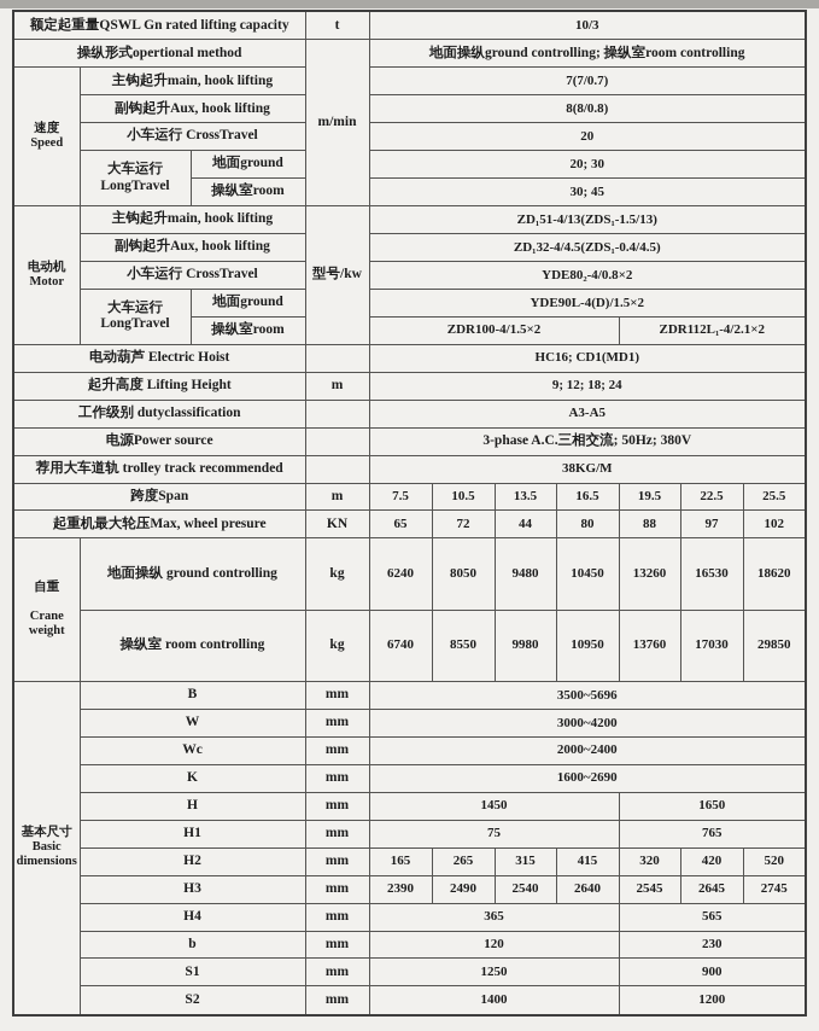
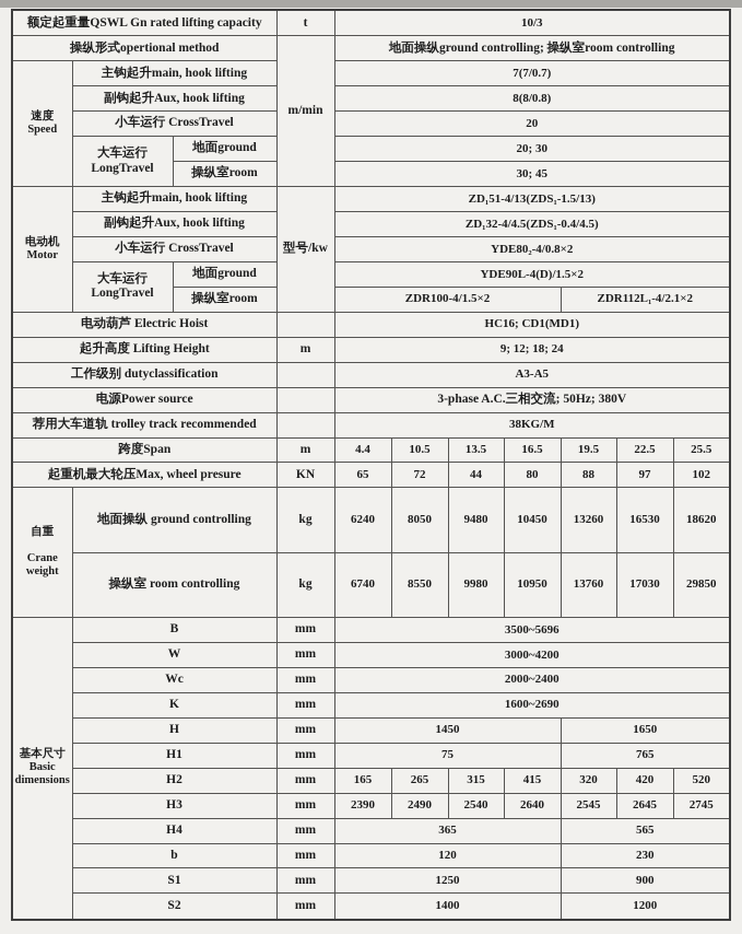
  额定起重量QSWL Gn rated lifting capacity	t	10/3
  操纵形式opertional method	m/min	地面操纵ground controlling; 操纵室room controlling
  速度 Speed	主钩起升main, hook lifting	7(7/0.7)
  副钩起升Aux, hook lifting	8(8/0.8)
  小车运行 CrossTravel	20
  大车运行 LongTravel	地面ground	20; 30
  操纵室room	30; 45
  电动机 Motor	主钩起升main, hook lifting	型号/kw	ZD₁51-4/13(ZDS₁-1.5/13)
  副钩起升Aux, hook lifting	ZD₁32-4/4.5(ZDS₁-0.4/4.5)
  小车运行 CrossTravel	YDE80₂-4/0.8×2
  大车运行 LongTravel	地面ground	YDE90L-4(D)/1.5×2
  操纵室room	ZDR100-4/1.5×2	ZDR112L₁-4/2.1×2
  电动葫芦 Electric Hoist		HC16; CD1(MD1)
  起升高度 Lifting Height	m	9; 12; 18; 24
  工作级别 dutyclassification		A3-A5
  电源Power source		3-phase A.C.三相交流; 50Hz; 380V
  荐用大车道轨 trolley track recommended		38KG/M
- 跨度Span	m	7.5	10.5	13.5	16.5	19.5	22.5	25.5
+ 跨度Span	m	4.4	10.5	13.5	16.5	19.5	22.5	25.5
  起重机最大轮压Max, wheel presure	KN	65	72	44	80	88	97	102
  自重 Crane weight	地面操纵 ground controlling	kg	6240	8050	9480	10450	13260	16530	18620
  操纵室 room controlling	kg	6740	8550	9980	10950	13760	17030	29850
  基本尺寸 Basic dimensions	B	mm	3500~5696
  W	mm	3000~4200
  Wc	mm	2000~2400
  K	mm	1600~2690
  H	mm	1450	1650
  H1	mm	75	765
  H2	mm	165	265	315	415	320	420	520
  H3	mm	2390	2490	2540	2640	2545	2645	2745
  H4	mm	365	565
  b	mm	120	230
  S1	mm	1250	900
  S2	mm	1400	1200
